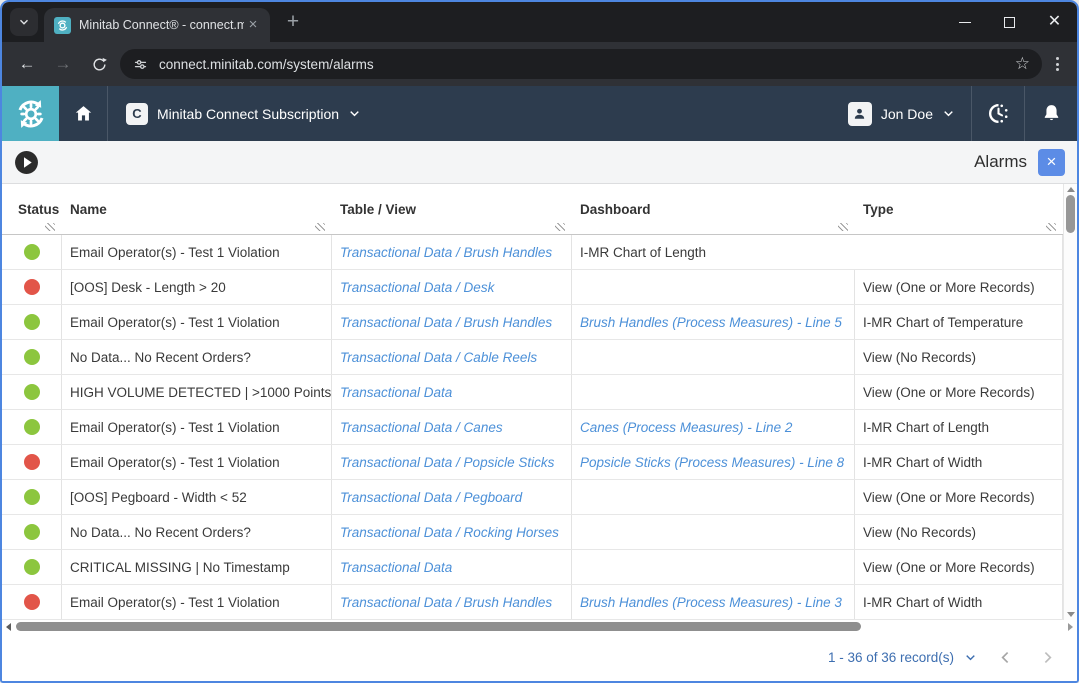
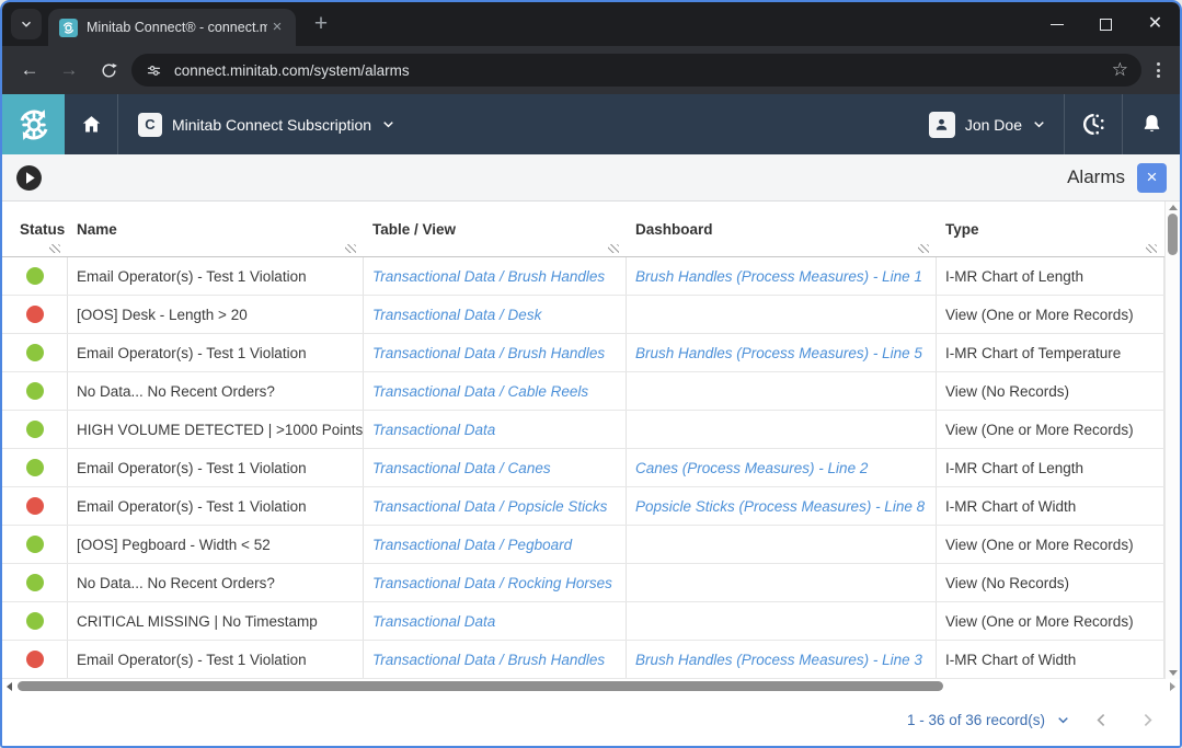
  Minitab Connect® - connect.m
  ×
  +
  ✕
  ←
  →
  connect.minitab.com/system/alarms
  ☆
  C
  Minitab Connect Subscription
  Jon Doe
  Alarms
  ×
  Status
  Name
  Table / View
  Dashboard
  Type
  Email Operator(s) - Test 1 Violation
  Transactional Data / Brush Handles
+ Brush Handles (Process Measures) - Line 1
  I-MR Chart of Length
  [OOS] Desk - Length > 20
  Transactional Data / Desk
  View (One or More Records)
  Email Operator(s) - Test 1 Violation
  Transactional Data / Brush Handles
  Brush Handles (Process Measures) - Line 5
  I-MR Chart of Temperature
  No Data... No Recent Orders?
  Transactional Data / Cable Reels
  View (No Records)
  HIGH VOLUME DETECTED | >1000 Points
  Transactional Data
  View (One or More Records)
  Email Operator(s) - Test 1 Violation
  Transactional Data / Canes
  Canes (Process Measures) - Line 2
  I-MR Chart of Length
  Email Operator(s) - Test 1 Violation
  Transactional Data / Popsicle Sticks
  Popsicle Sticks (Process Measures) - Line 8
  I-MR Chart of Width
  [OOS] Pegboard - Width < 52
  Transactional Data / Pegboard
  View (One or More Records)
  No Data... No Recent Orders?
  Transactional Data / Rocking Horses
  View (No Records)
  CRITICAL MISSING | No Timestamp
  Transactional Data
  View (One or More Records)
  Email Operator(s) - Test 1 Violation
  Transactional Data / Brush Handles
  Brush Handles (Process Measures) - Line 3
  I-MR Chart of Width
  1 - 36 of 36 record(s)
